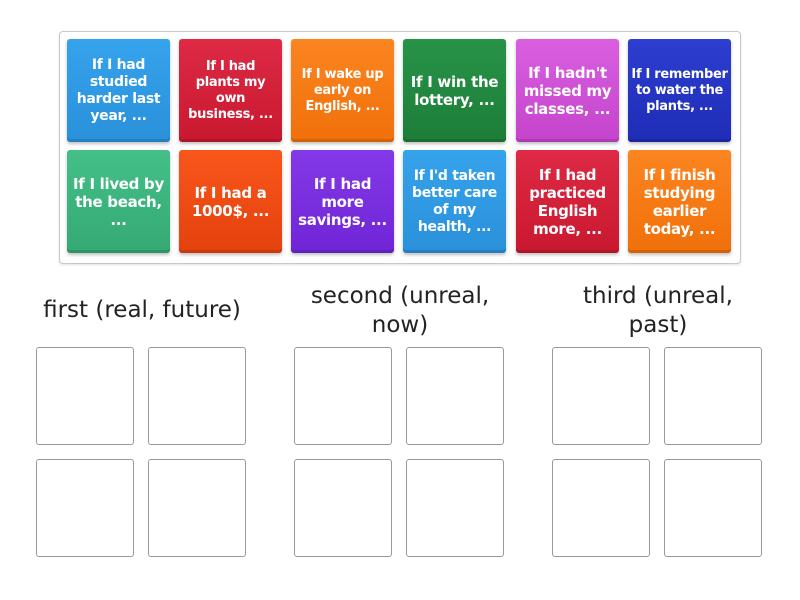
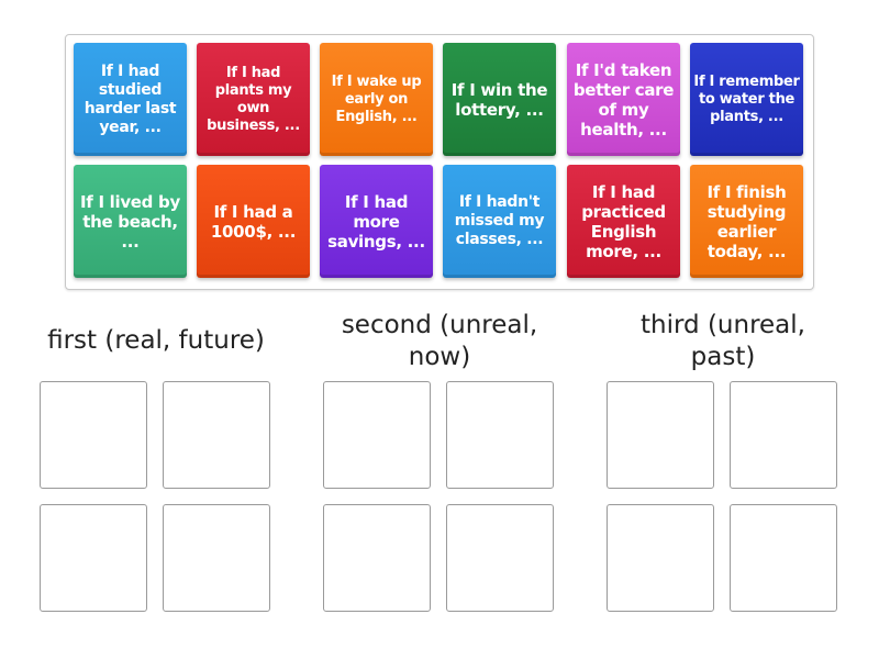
  If I had studied harder last year, ...
  If I had plants my own business, ...
  If I wake up early on English, ...
  If I win the lottery, ...
- If I hadn't missed my classes, ...
+ If I'd taken better care of my health, ...
  If I remember to water the plants, ...
  If I lived by the beach, ...
  If I had a 1000$, ...
  If I had more savings, ...
- If I'd taken better care of my health, ...
+ If I hadn't missed my classes, ...
  If I had practiced English more, ...
  If I finish studying earlier today, ...
  first (real, future)
  second (unreal, now)
  third (unreal, past)
